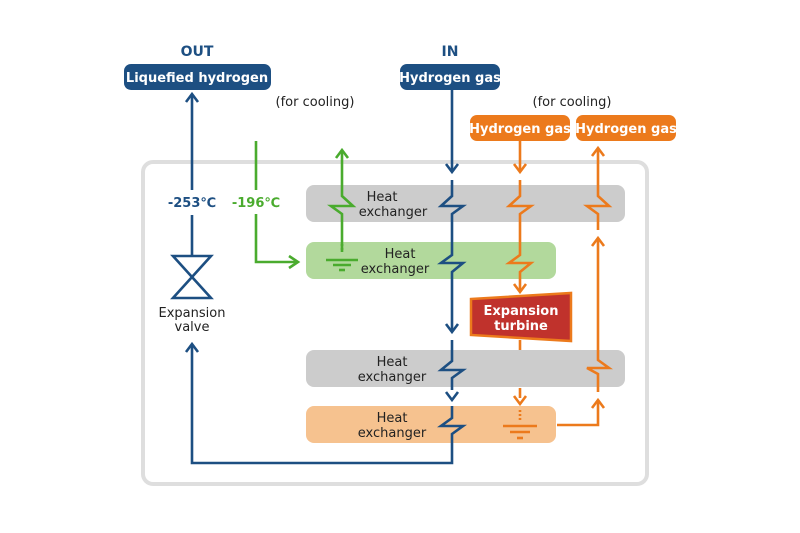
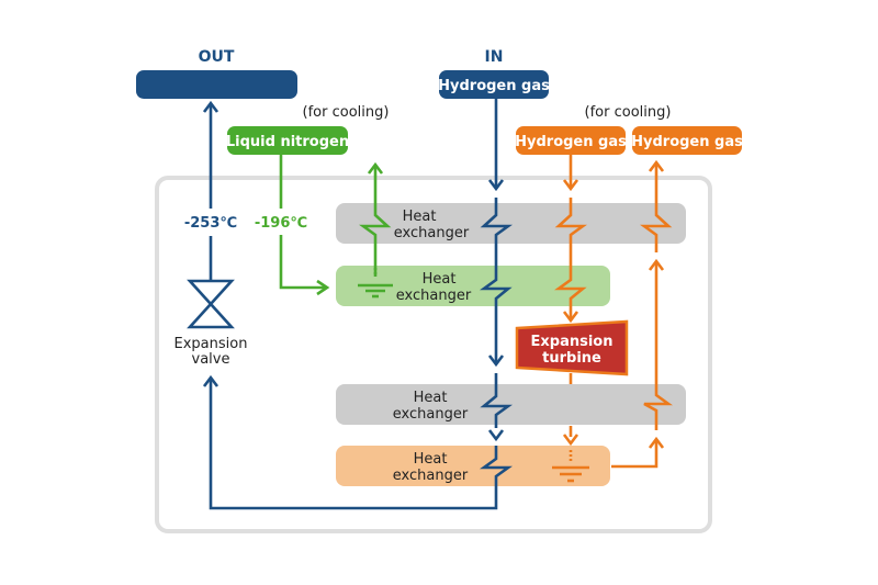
  Heat
  exchanger
  Heat
  exchanger
  Heat
  exchanger
  Heat
  exchanger
  OUT
  IN
- Liquefied hydrogen
  Hydrogen gas
  (for cooling)
  (for cooling)
+ Liquid nitrogen
  Hydrogen gas
  Hydrogen gas
  Expansion
  valve
  -253℃
  -196℃
  Expansion
  turbine
